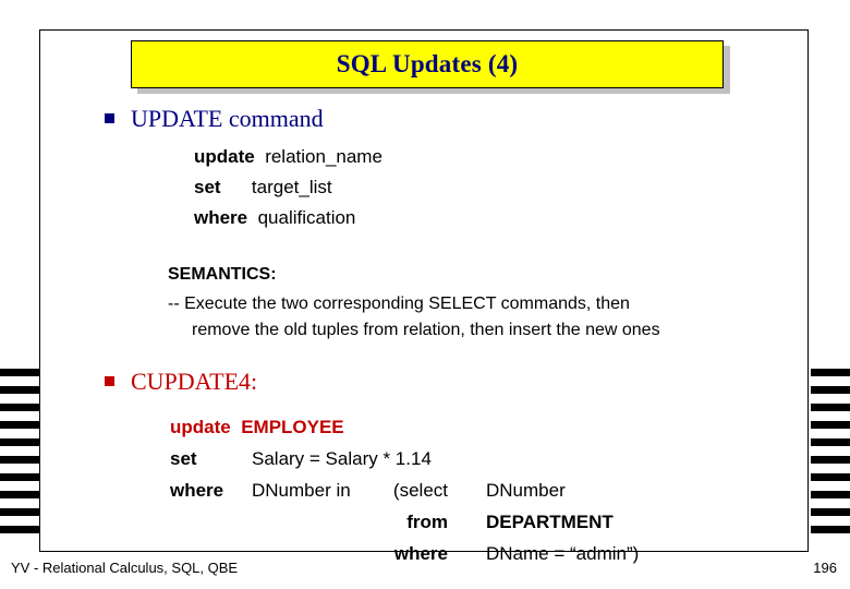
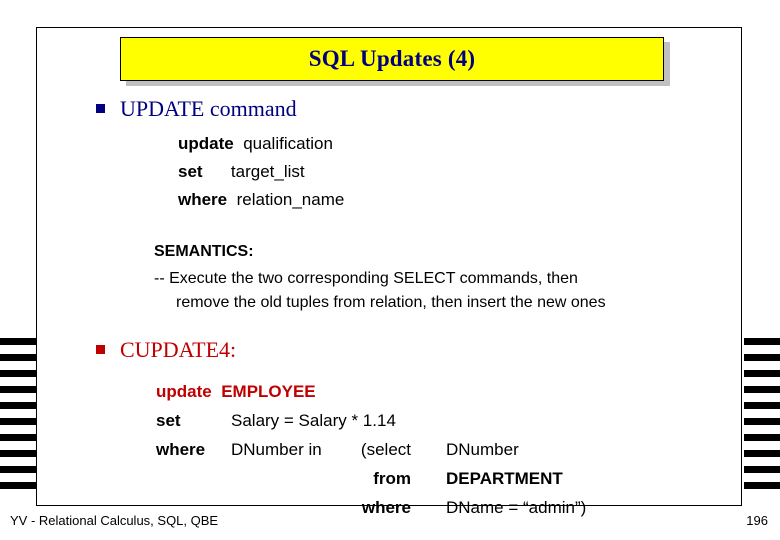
  SQL Updates (4)
  UPDATE command
- update relation_name
+ update qualification
  set target_list
- where qualification
+ where relation_name
  SEMANTICS:
  -- Execute the two corresponding SELECT commands, then
  remove the old tuples from relation, then insert the new ones
  CUPDATE4:
  update EMPLOYEE
  set
  Salary = Salary * 1.14
  where
  DNumber in
  (select
  DNumber
  from
  DEPARTMENT
  where
  DName = “admin”)
  YV - Relational Calculus, SQL, QBE
  196
